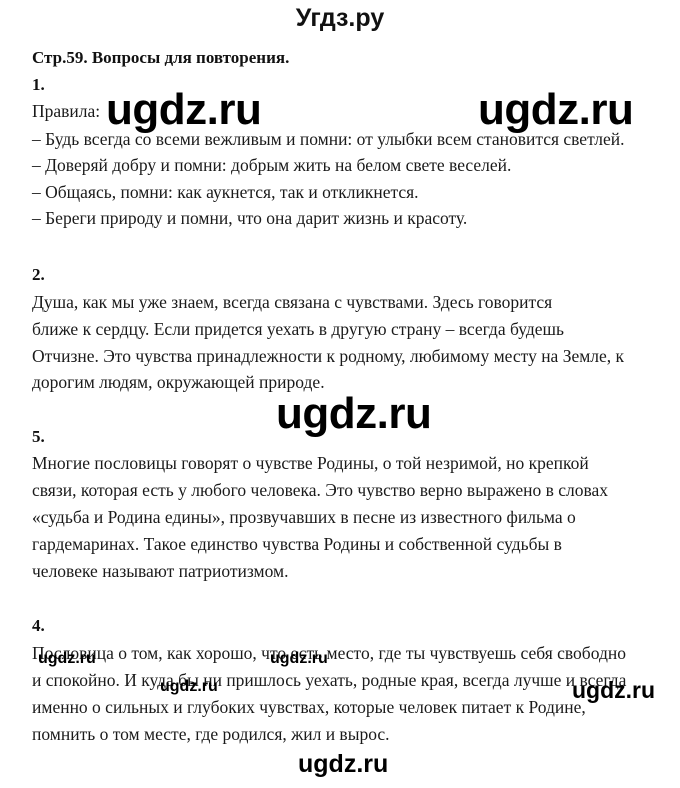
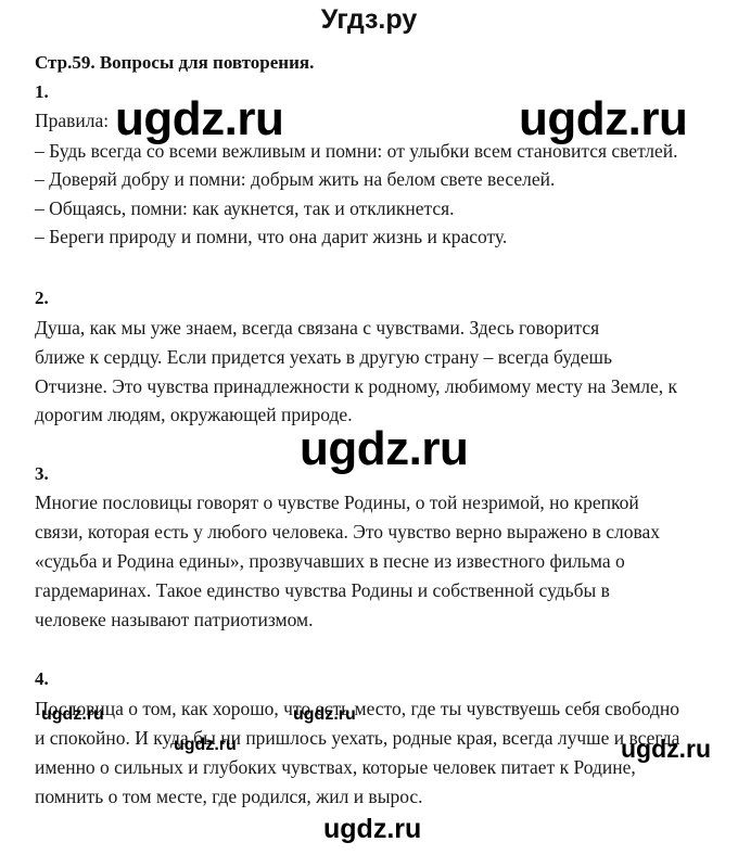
  Угдз.ру
  Стр.59. Вопросы для повторения.
  1.
  Правила:
  – Будь всегда со всеми вежливым и помни: от улыбки всем становится светлей.
  – Доверяй добру и помни: добрым жить на белом свете веселей.
  – Общаясь, помни: как аукнется, так и откликнется.
  – Береги природу и помни, что она дарит жизнь и красоту.
  2.
  Душа, как мы уже знаем, всегда связана с чувствами. Здесь говорится
  ближе к сердцу. Если придется уехать в другую страну – всегда будешь
  Отчизне. Это чувства принадлежности к родному, любимому месту на Земле, к
  дорогим людям, окружающей природе.
- 5.
+ 3.
  Многие пословицы говорят о чувстве Родины, о той незримой, но крепкой
  связи, которая есть у любого человека. Это чувство верно выражено в словах
  «судьба и Родина едины», прозвучавших в песне из известного фильма о
  гардемаринах. Такое единство чувства Родины и собственной судьбы в
  человеке называют патриотизмом.
  4.
  Пословица о том, как хорошо, что есть место, где ты чувствуешь себя свободно
  и спокойно. И куда бы ни пришлось уехать, родные края, всегда лучше и всегда
  именно о сильных и глубоких чувствах, которые человек питает к Родине,
  помнить о том месте, где родился, жил и вырос.
  ugdz.ru
  ugdz.ru
  ugdz.ru
  ugdz.ru
  ugdz.ru
  ugdz.ru
  ugdz.ru
  ugdz.ru
